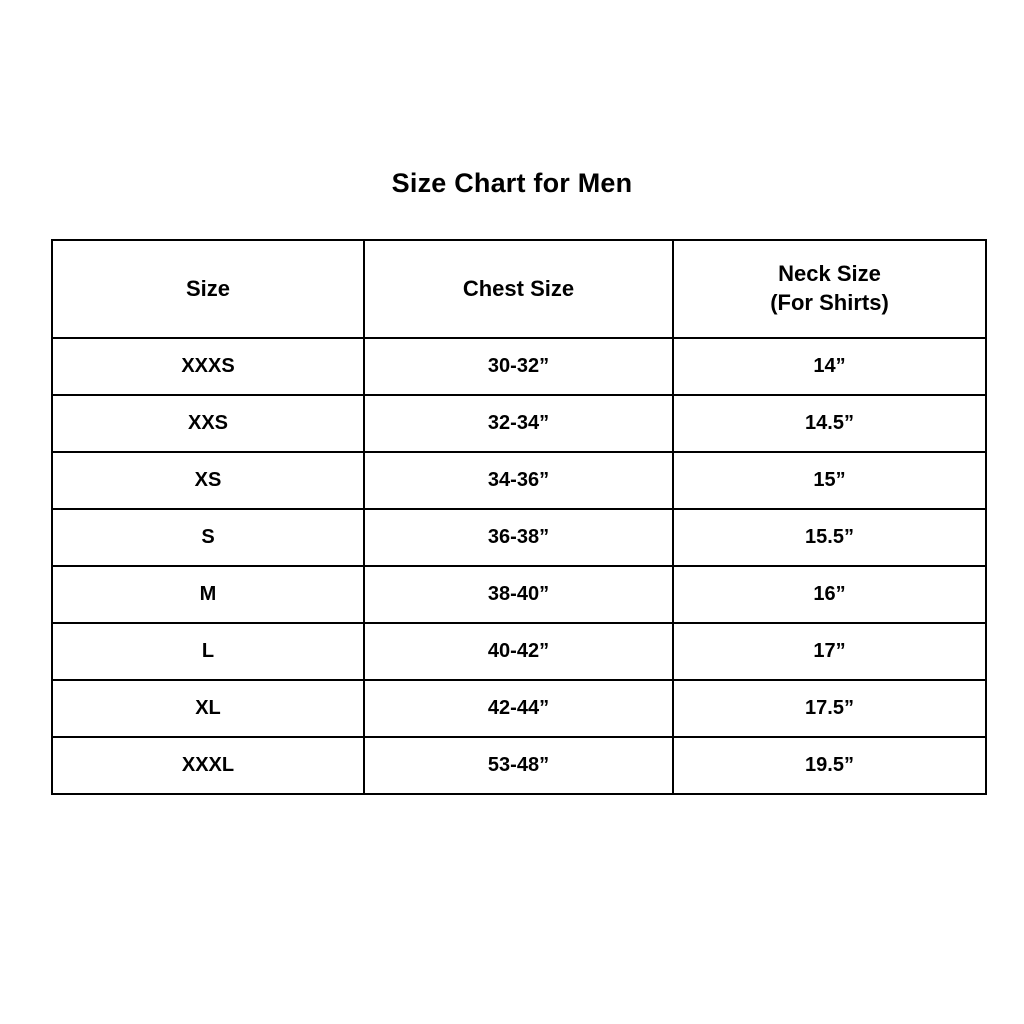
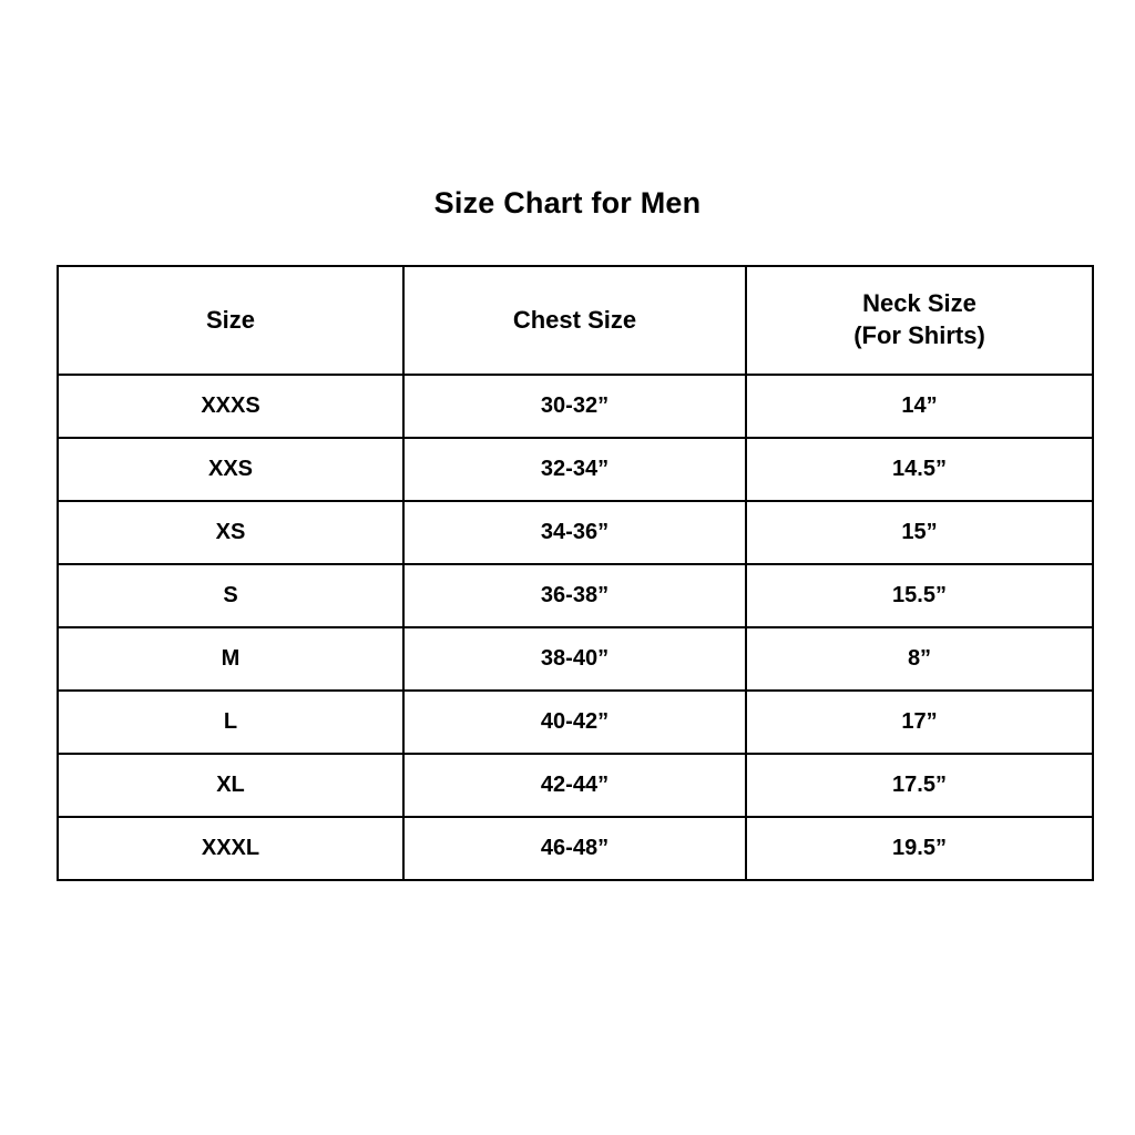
  Size Chart for Men
  Size	Chest Size	Neck Size (For Shirts)
  XXXS	30-32”	14”
  XXS	32-34”	14.5”
  XS	34-36”	15”
  S	36-38”	15.5”
- M	38-40”	16”
+ M	38-40”	8”
  L	40-42”	17”
  XL	42-44”	17.5”
- XXXL	53-48”	19.5”
+ XXXL	46-48”	19.5”
